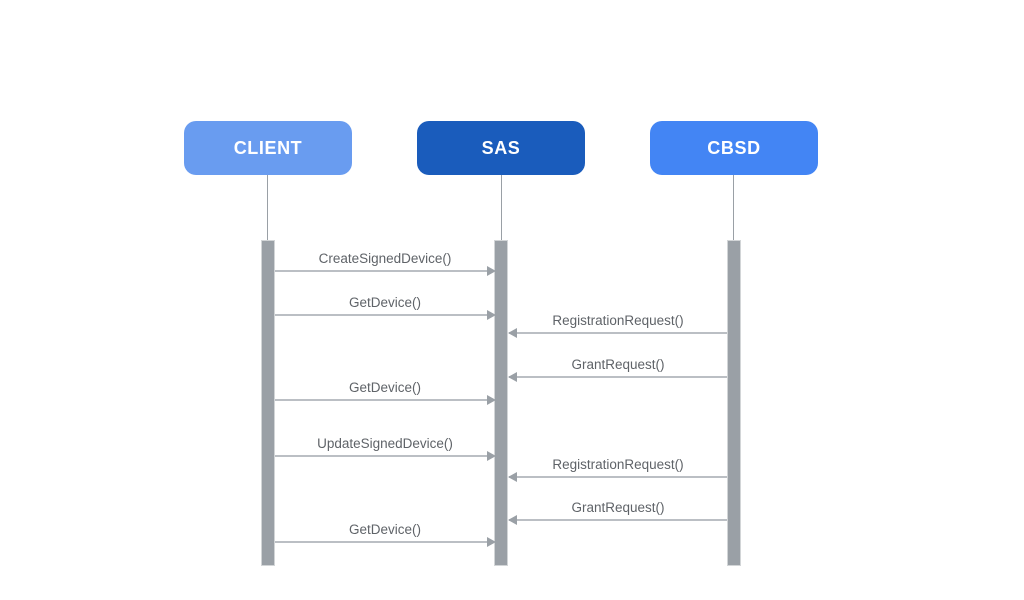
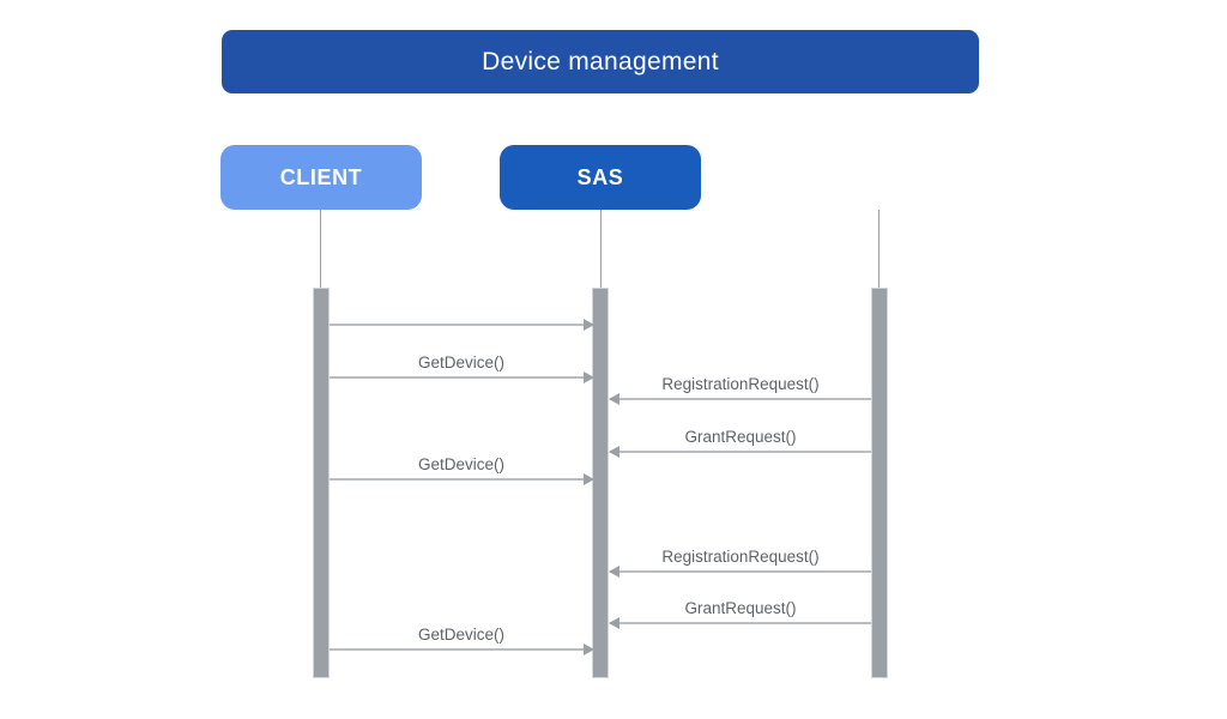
+ Device management
  CLIENT
  SAS
- CBSD
- CreateSignedDevice()
  GetDevice()
  RegistrationRequest()
  GrantRequest()
  GetDevice()
- UpdateSignedDevice()
  RegistrationRequest()
  GrantRequest()
  GetDevice()
